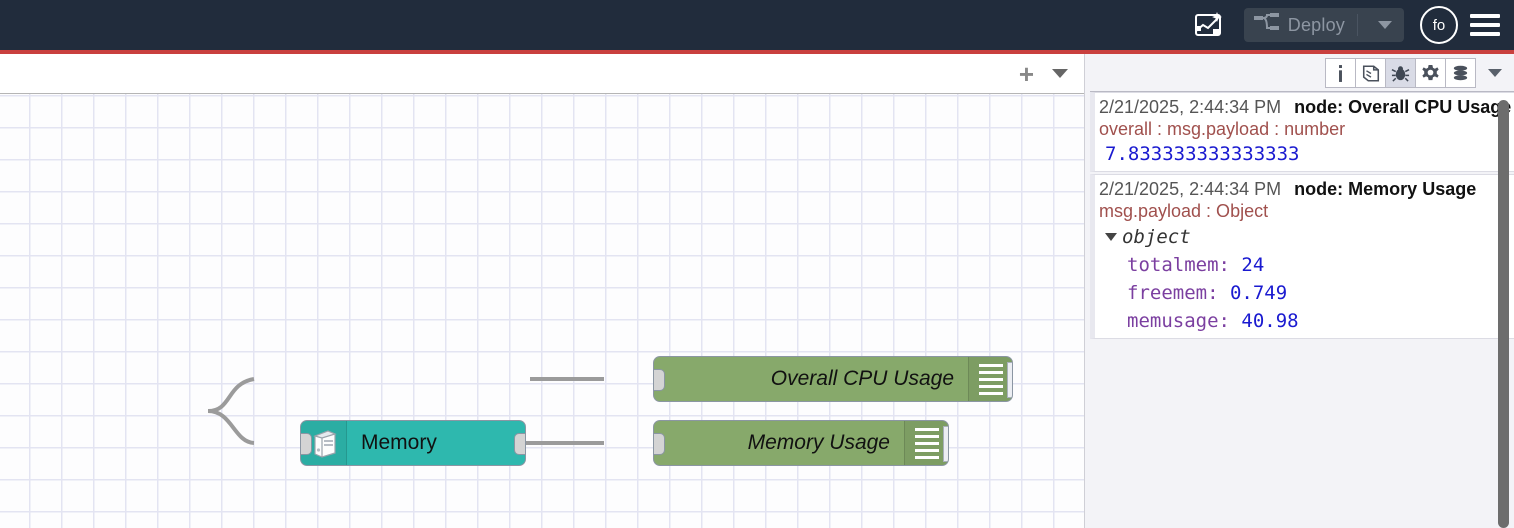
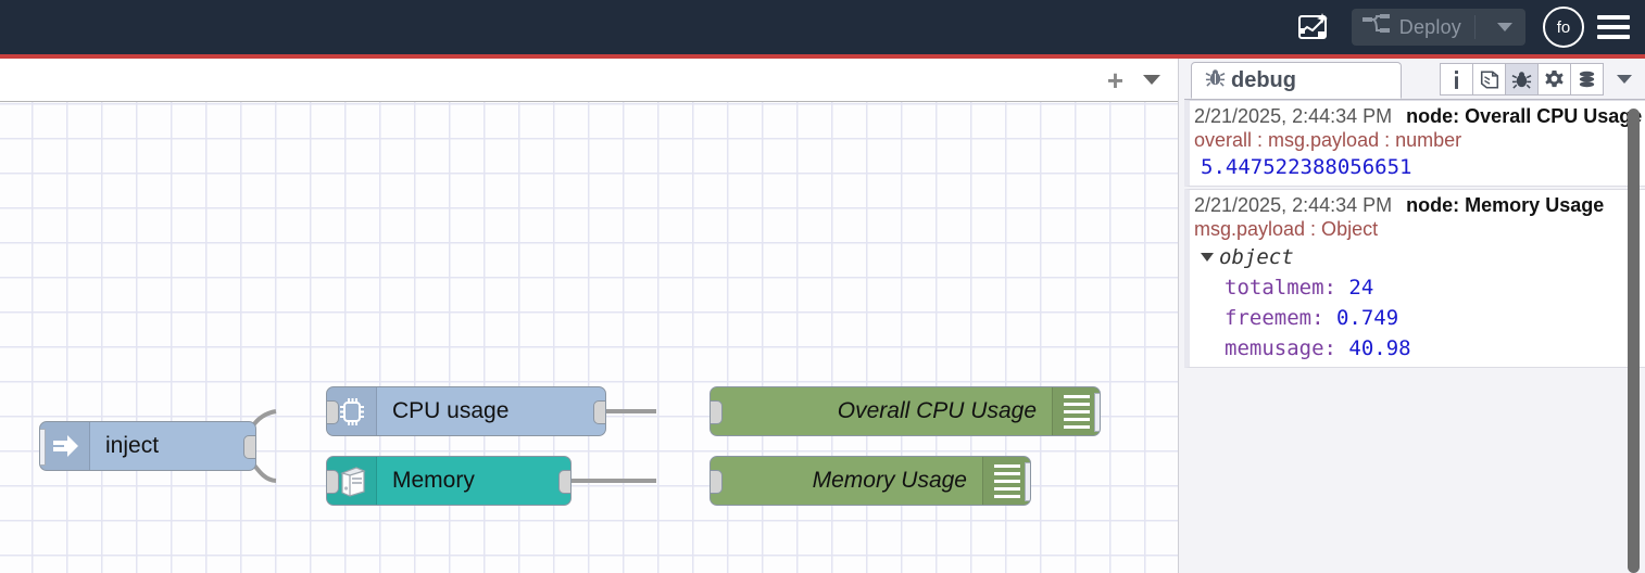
  Deploy
  fo
  +
+ inject
+ CPU usage
  Memory
  Overall CPU Usage
  Memory Usage
+ debug
  2/21/2025, 2:44:34 PM node: Overall CPU Usag
  overall : msg.payload : number
- 7.833333333333333
+ 5.447522388056651
  2/21/2025, 2:44:34 PM node: Memory Usage
  msg.payload : Object
  object
  totalmem: 24
  freemem: 0.749
  memusage: 40.98
